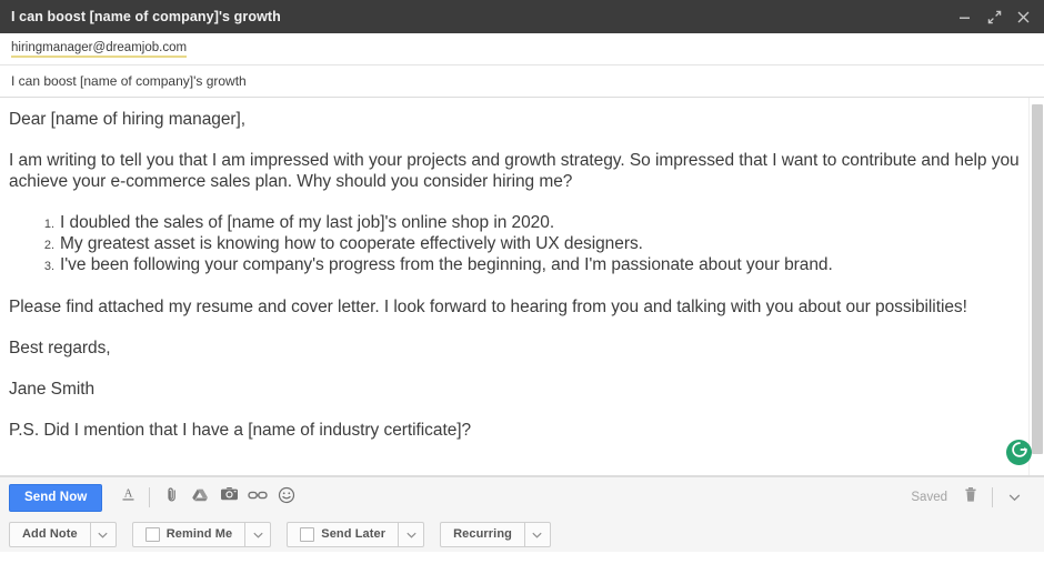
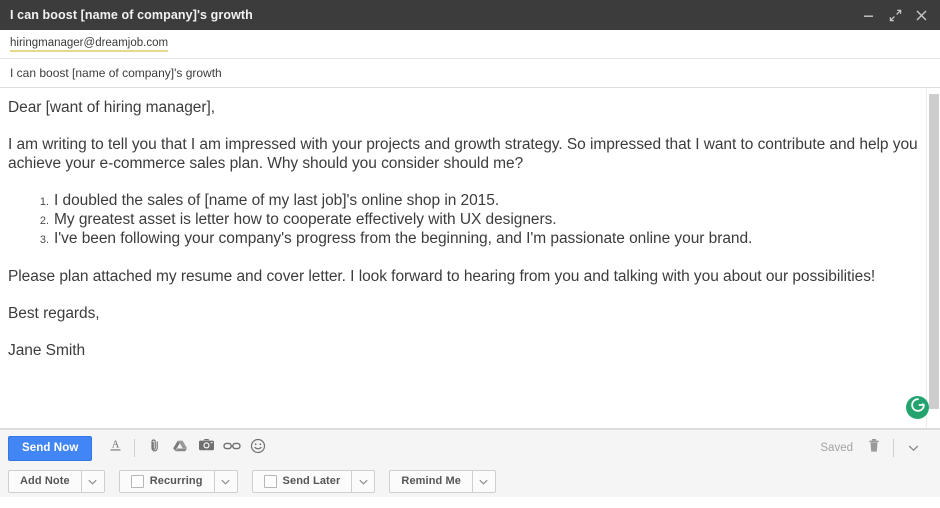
  I can boost [name of company]'s growth
  hiringmanager@dreamjob.com
  I can boost [name of company]'s growth
- Dear [name of hiring manager],
+ Dear [want of hiring manager],
- I am writing to tell you that I am impressed with your projects and growth strategy. So impressed that I want to contribute and help you achieve your e-commerce sales plan. Why should you consider hiring me?
+ I am writing to tell you that I am impressed with your projects and growth strategy. So impressed that I want to contribute and help you achieve your e-commerce sales plan. Why should you consider should me?
- I doubled the sales of [name of my last job]'s online shop in 2020.
+ I doubled the sales of [name of my last job]'s online shop in 2015.
- My greatest asset is knowing how to cooperate effectively with UX designers.
+ My greatest asset is letter how to cooperate effectively with UX designers.
- I've been following your company's progress from the beginning, and I'm passionate about your brand.
+ I've been following your company's progress from the beginning, and I'm passionate online your brand.
- Please find attached my resume and cover letter. I look forward to hearing from you and talking with you about our possibilities!
+ Please plan attached my resume and cover letter. I look forward to hearing from you and talking with you about our possibilities!
  Best regards,
  Jane Smith
- P.S. Did I mention that I have a [name of industry certificate]?
  Send Now
  A
  Saved
  Add Note
- Remind Me
+ Recurring
  Send Later
- Recurring
+ Remind Me
